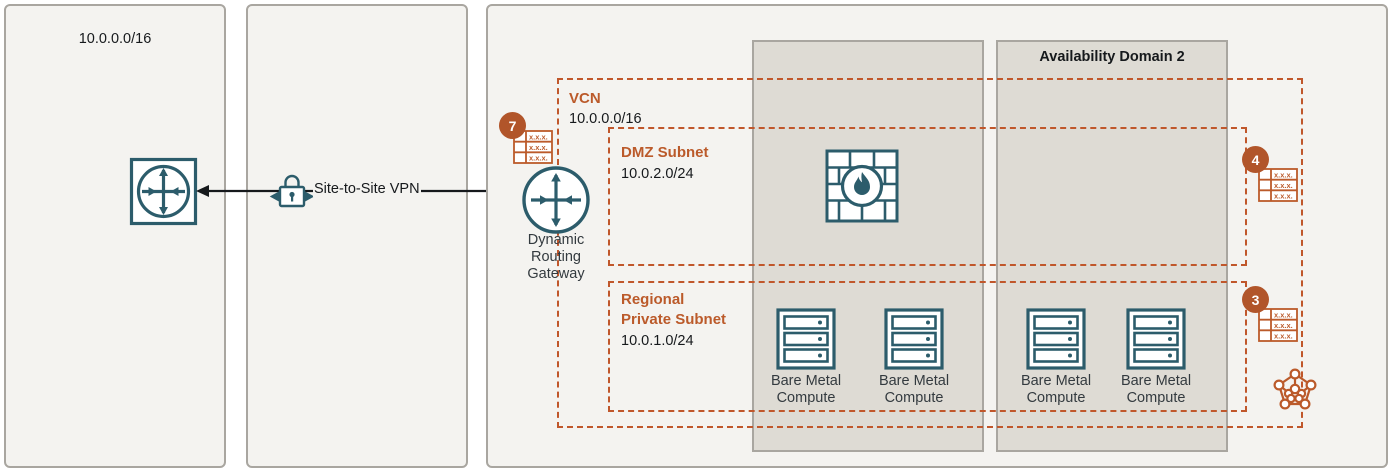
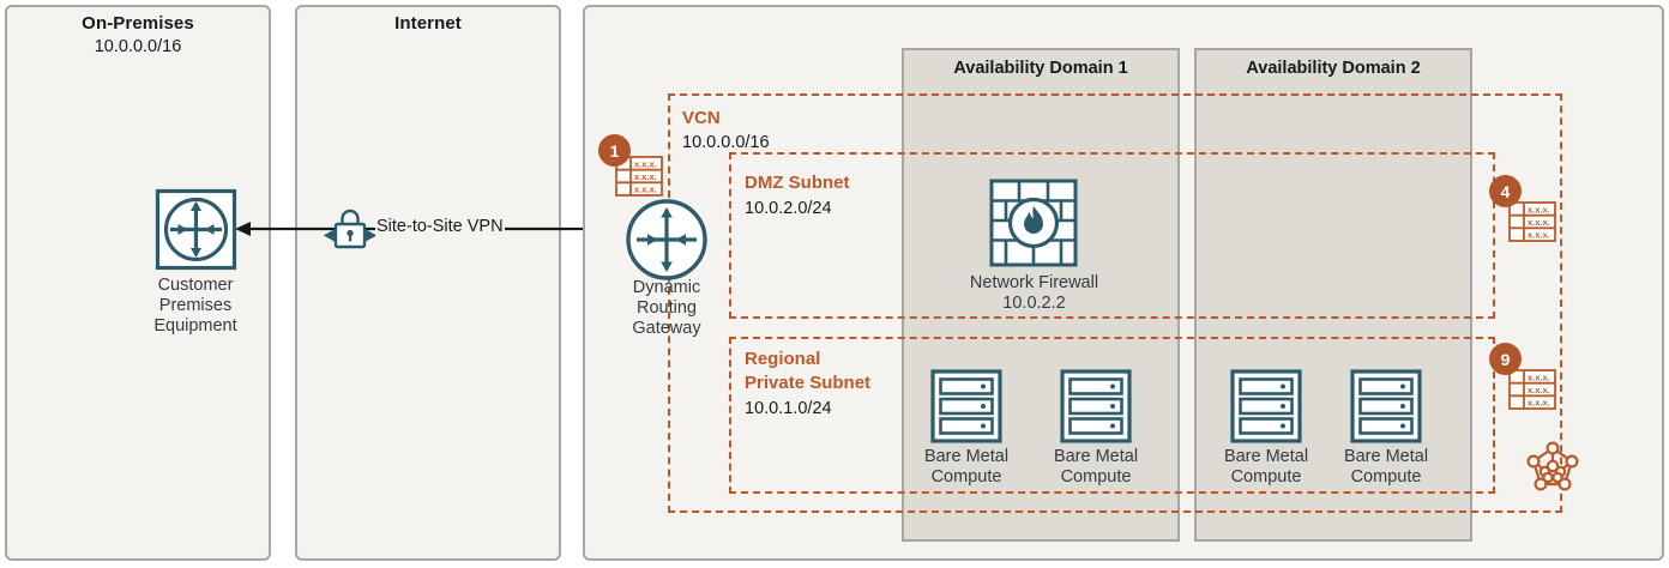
+ On-Premises
  10.0.0.0/16
+ Customer
+ Premises
+ Equipment
+ Internet
  Site-to-Site VPN
+ Availability Domain 1
  Availability Domain 2
  VCN
  10.0.0.0/16
  DMZ Subnet
  10.0.2.0/24
  Regional
  Private Subnet
  10.0.1.0/24
  Dynamic
  Routing
  Gateway
+ Network Firewall
+ 10.0.2.2
  Bare Metal
  Compute
  Bare Metal
  Compute
  Bare Metal
  Compute
  Bare Metal
  Compute
- 7
+ 1
  4
- 3
+ 9
  x.x.x.
  x.x.x.
  x.x.x.
  x.x.x.
  x.x.x.
  x.x.x.
  x.x.x.
  x.x.x.
  x.x.x.
